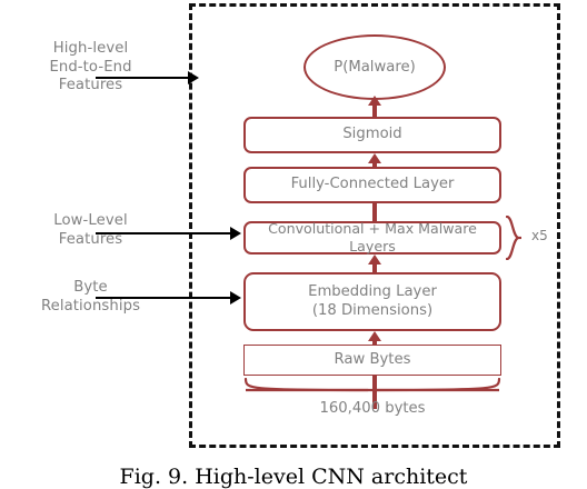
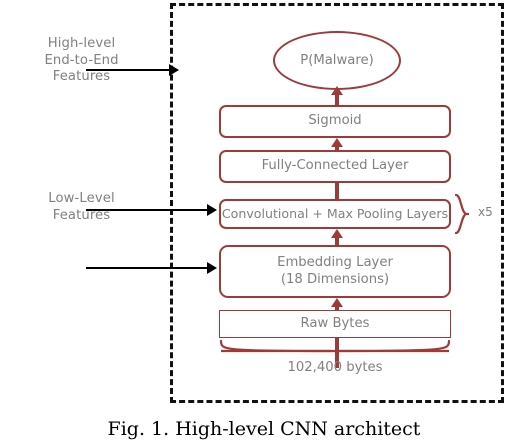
  High-level
  End-to-End
  Features
  Low-Level
  Features
- Byte
- Relationships
  P(Malware)
  Sigmoid
  Fully-Connected Layer
- Convolutional + Max Malware Layers
+ Convolutional + Max Pooling Layers
  x5
  Embedding Layer
  (18 Dimensions)
  Raw Bytes
- 160,400 bytes
+ 102,400 bytes
- Fig. 9. High-level CNN architect
+ Fig. 1. High-level CNN architect
